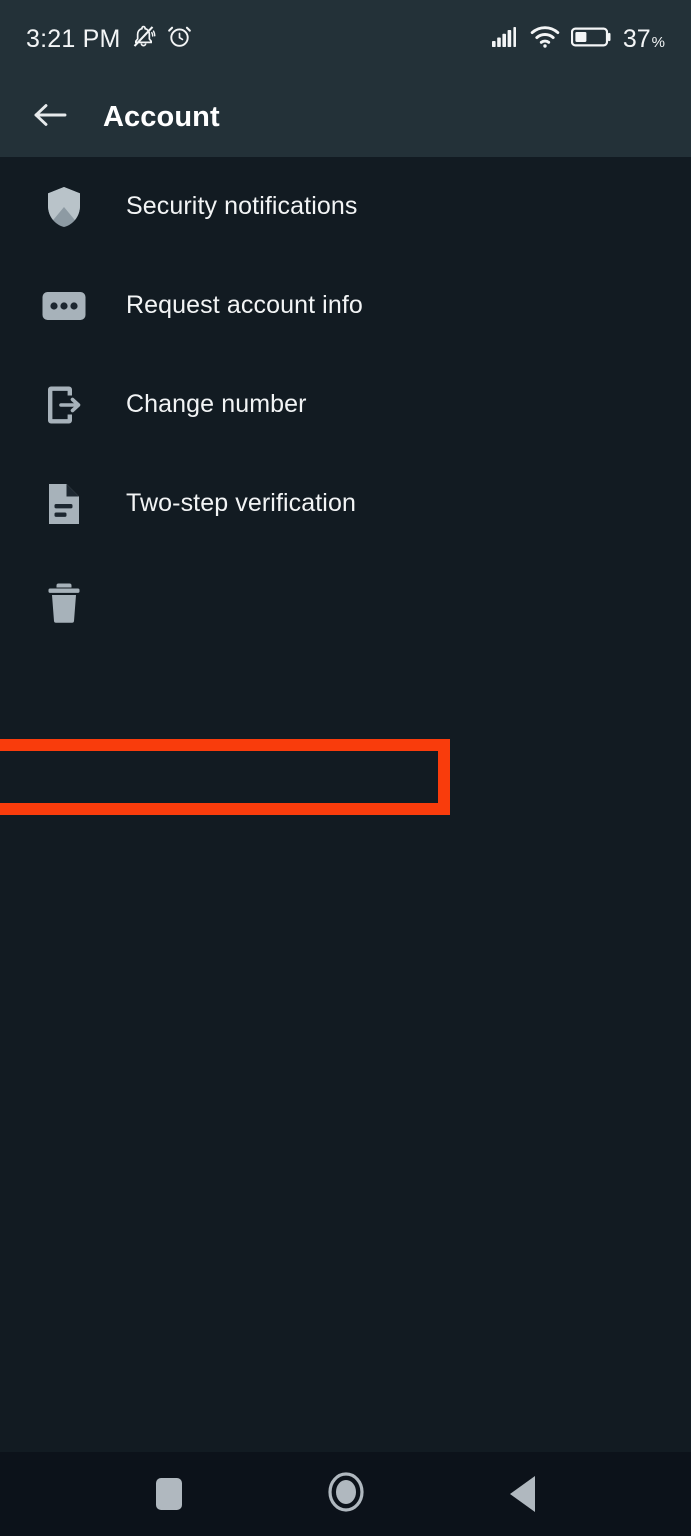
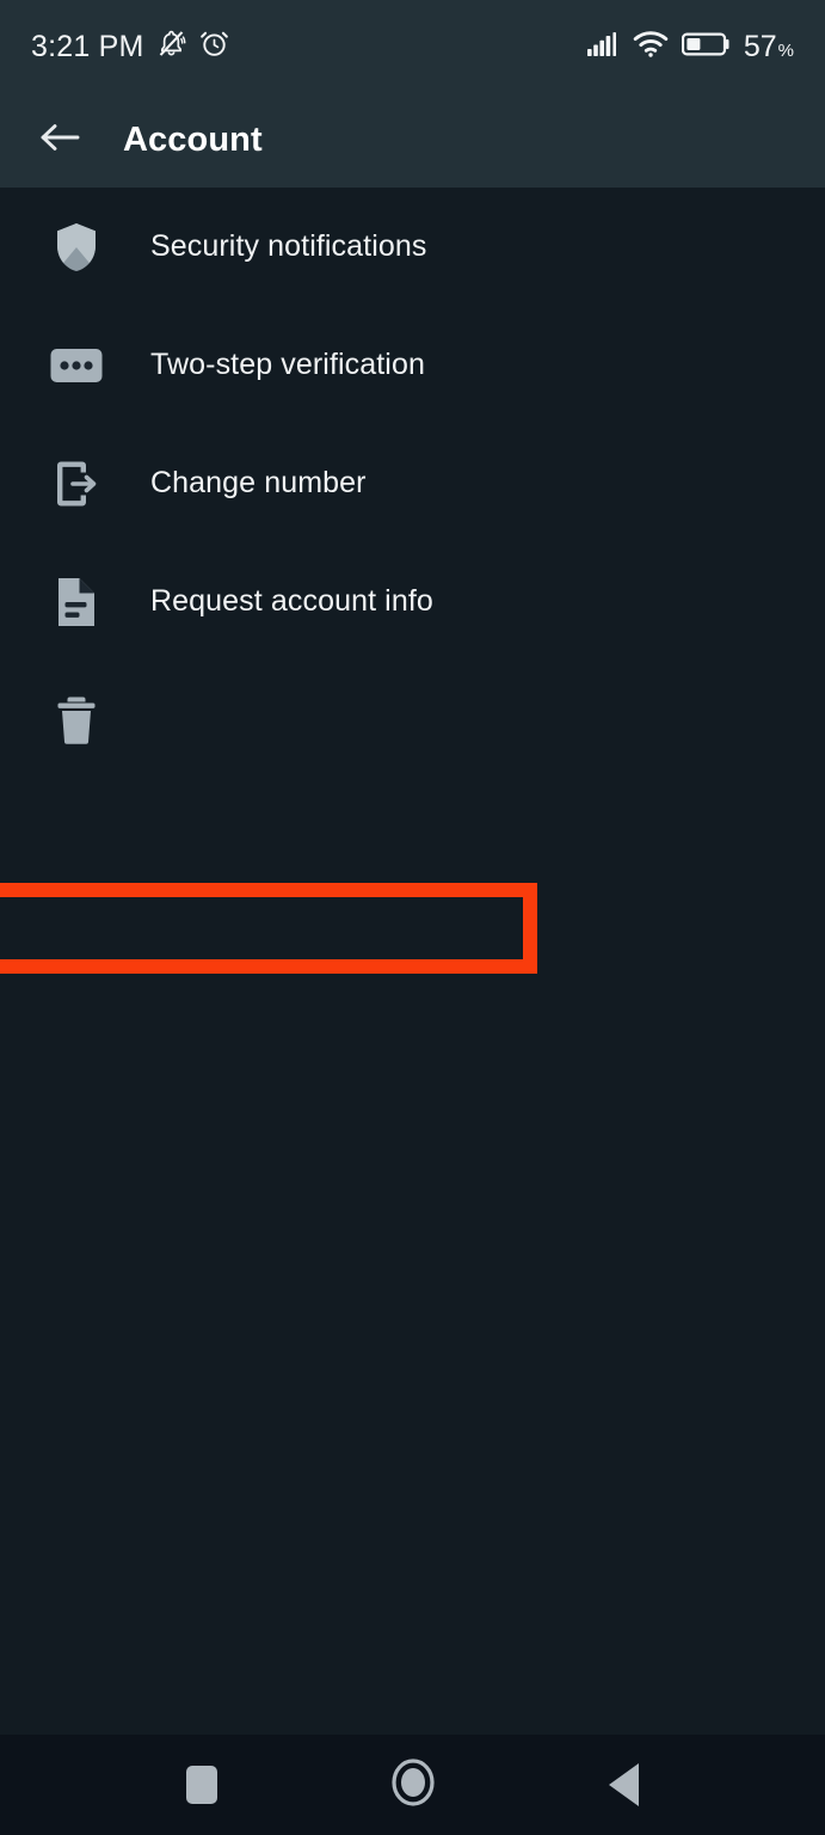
  3:21 PM
- 37
+ 57
  %
  Account
  Security notifications
- Request account info
+ Two-step verification
  Change number
- Two-step verification
+ Request account info
